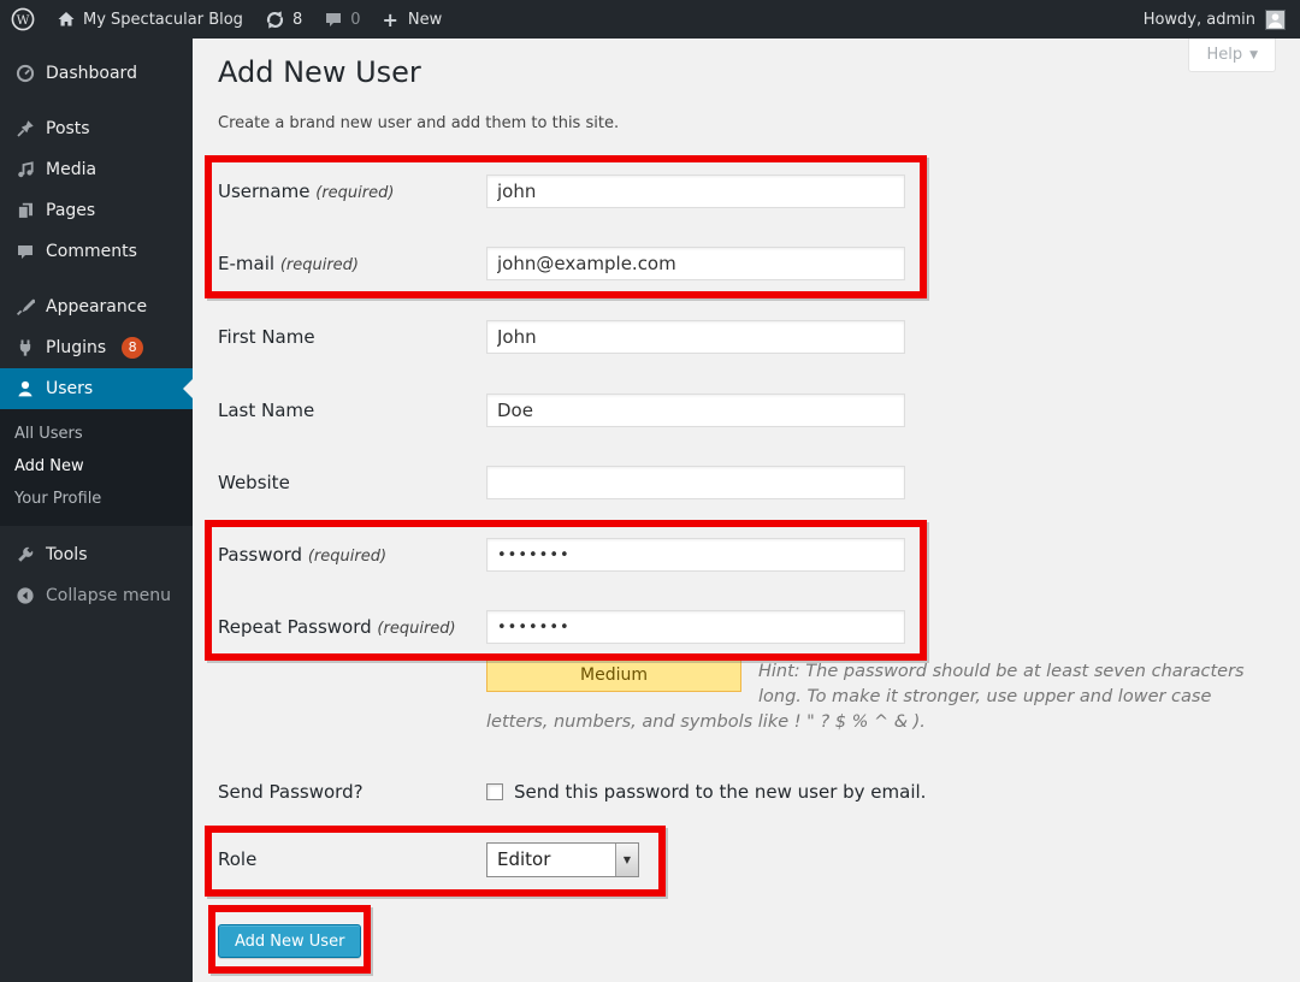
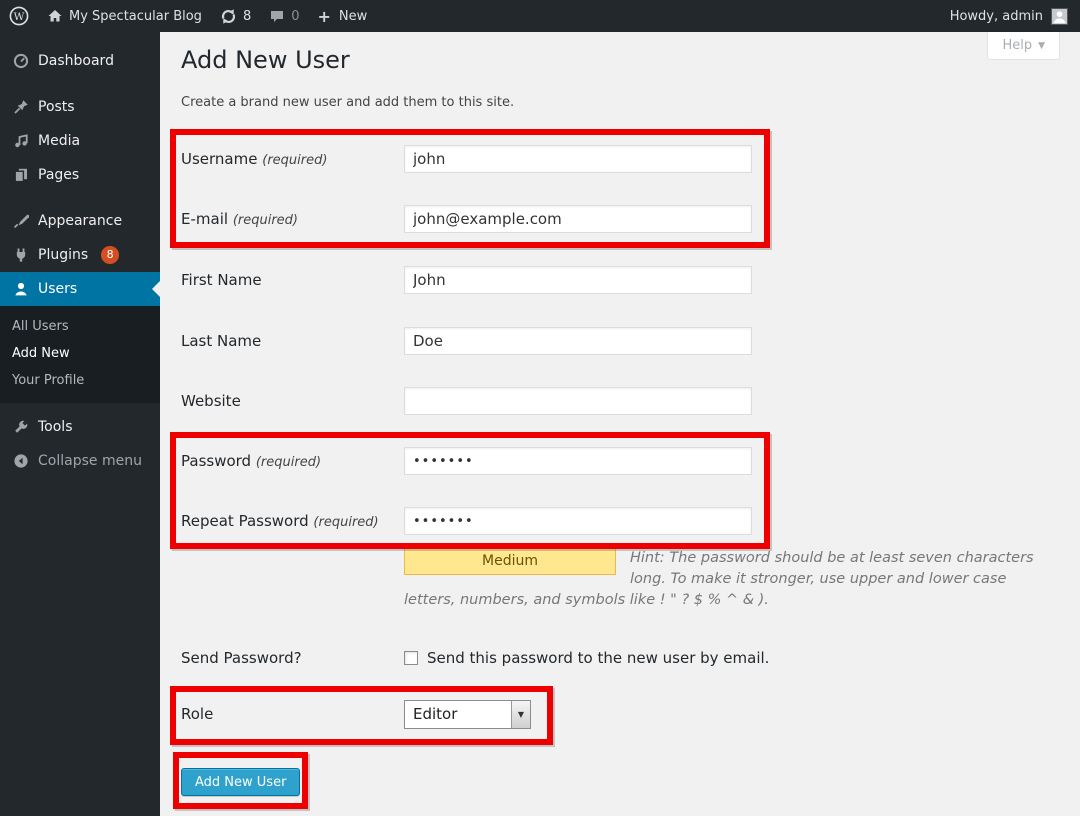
  W
  My Spectacular Blog
  8
  0
  +
  New
  Howdy, admin
  Help
  ▼
  Dashboard
  Posts
  Media
  Pages
- Comments
  Appearance
  Plugins
  8
  Users
  All Users
  Add New
  Your Profile
  Tools
  Collapse menu
  Add New User
  Create a brand new user and add them to this site.
  Username (required)
  john
  E-mail (required)
  john@example.com
  First Name
  John
  Last Name
  Doe
  Website
  Password (required)
  •••••••
  Repeat Password (required)
  •••••••
  Medium
  Hint: The password should be at least seven characters long. To make it stronger, use upper and lower case letters, numbers, and symbols like ! " ? $ % ^ & ).
  Send Password?
  Send this password to the new user by email.
  Role
  Editor
  ▼
  Add New User
